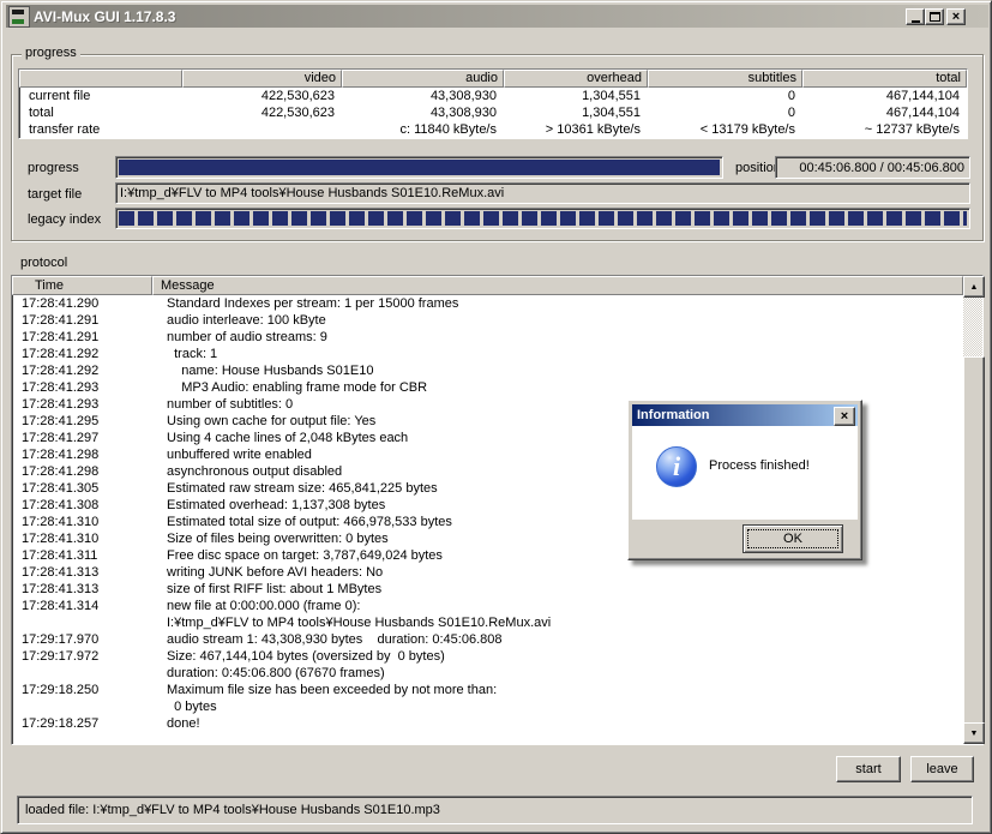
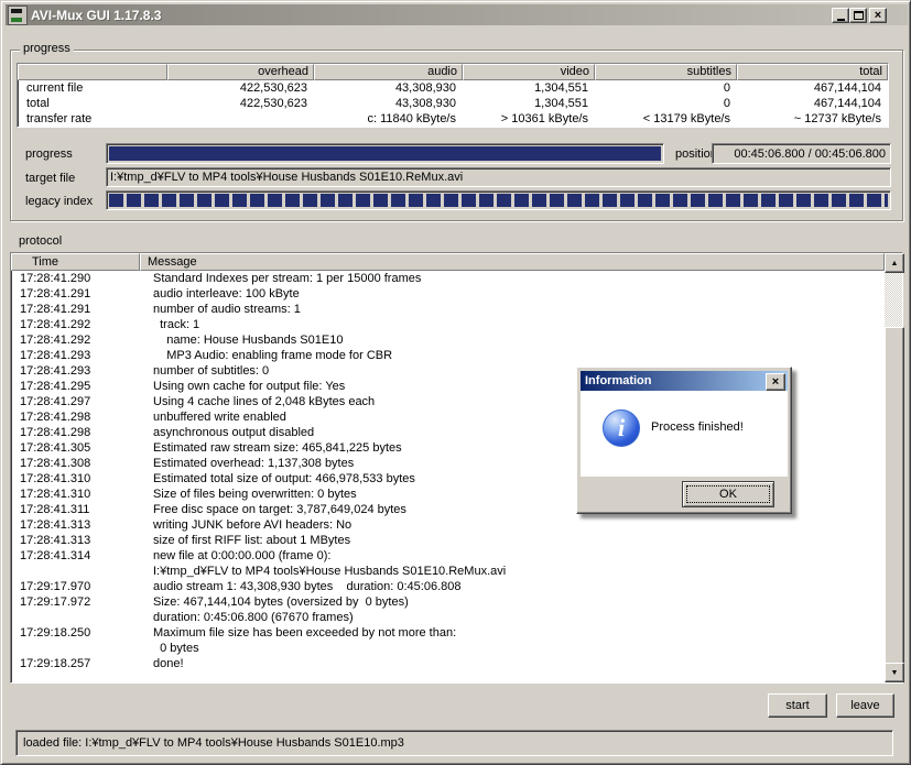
  AVI-Mux GUI 1.17.8.3
  ×
  progress
- video
+ overhead
  audio
- overhead
+ video
  subtitles
  total
  current file
  422,530,623
  43,308,930
  1,304,551
  0
  467,144,104
  total
  422,530,623
  43,308,930
  1,304,551
  0
  467,144,104
  transfer rate
  c: 11840 kByte/s
  > 10361 kByte/s
  < 13179 kByte/s
  ~ 12737 kByte/s
  progress
  positio
  00:45:06.800 / 00:45:06.800
  target file
  I:¥tmp_d¥FLV to MP4 tools¥House Husbands S01E10.ReMux.avi
  legacy index
  protocol
  Time
  Message
  17:28:41.290
  Standard Indexes per stream: 1 per 15000 frames
  17:28:41.291
  audio interleave: 100 kByte
  17:28:41.291
- number of audio streams: 9
+ number of audio streams: 1
  17:28:41.292
  track: 1
  17:28:41.292
  name: House Husbands S01E10
  17:28:41.293
  MP3 Audio: enabling frame mode for CBR
  17:28:41.293
  number of subtitles: 0
  17:28:41.295
  Using own cache for output file: Yes
  17:28:41.297
  Using 4 cache lines of 2,048 kBytes each
  17:28:41.298
  unbuffered write enabled
  17:28:41.298
  asynchronous output disabled
  17:28:41.305
  Estimated raw stream size: 465,841,225 bytes
  17:28:41.308
  Estimated overhead: 1,137,308 bytes
  17:28:41.310
  Estimated total size of output: 466,978,533 bytes
  17:28:41.310
  Size of files being overwritten: 0 bytes
  17:28:41.311
  Free disc space on target: 3,787,649,024 bytes
  17:28:41.313
  writing JUNK before AVI headers: No
  17:28:41.313
  size of first RIFF list: about 1 MBytes
  17:28:41.314
  new file at 0:00:00.000 (frame 0):
  I:¥tmp_d¥FLV to MP4 tools¥House Husbands S01E10.ReMux.avi
  17:29:17.970
  audio stream 1: 43,308,930 bytes duration: 0:45:06.808
  17:29:17.972
  Size: 467,144,104 bytes (oversized by 0 bytes)
  duration: 0:45:06.800 (67670 frames)
  17:29:18.250
  Maximum file size has been exceeded by not more than:
  0 bytes
  17:29:18.257
  done!
  start
  leave
  loaded file: I:¥tmp_d¥FLV to MP4 tools¥House Husbands S01E10.mp3
  Information
  ×
  i
  Process finished!
  OK
